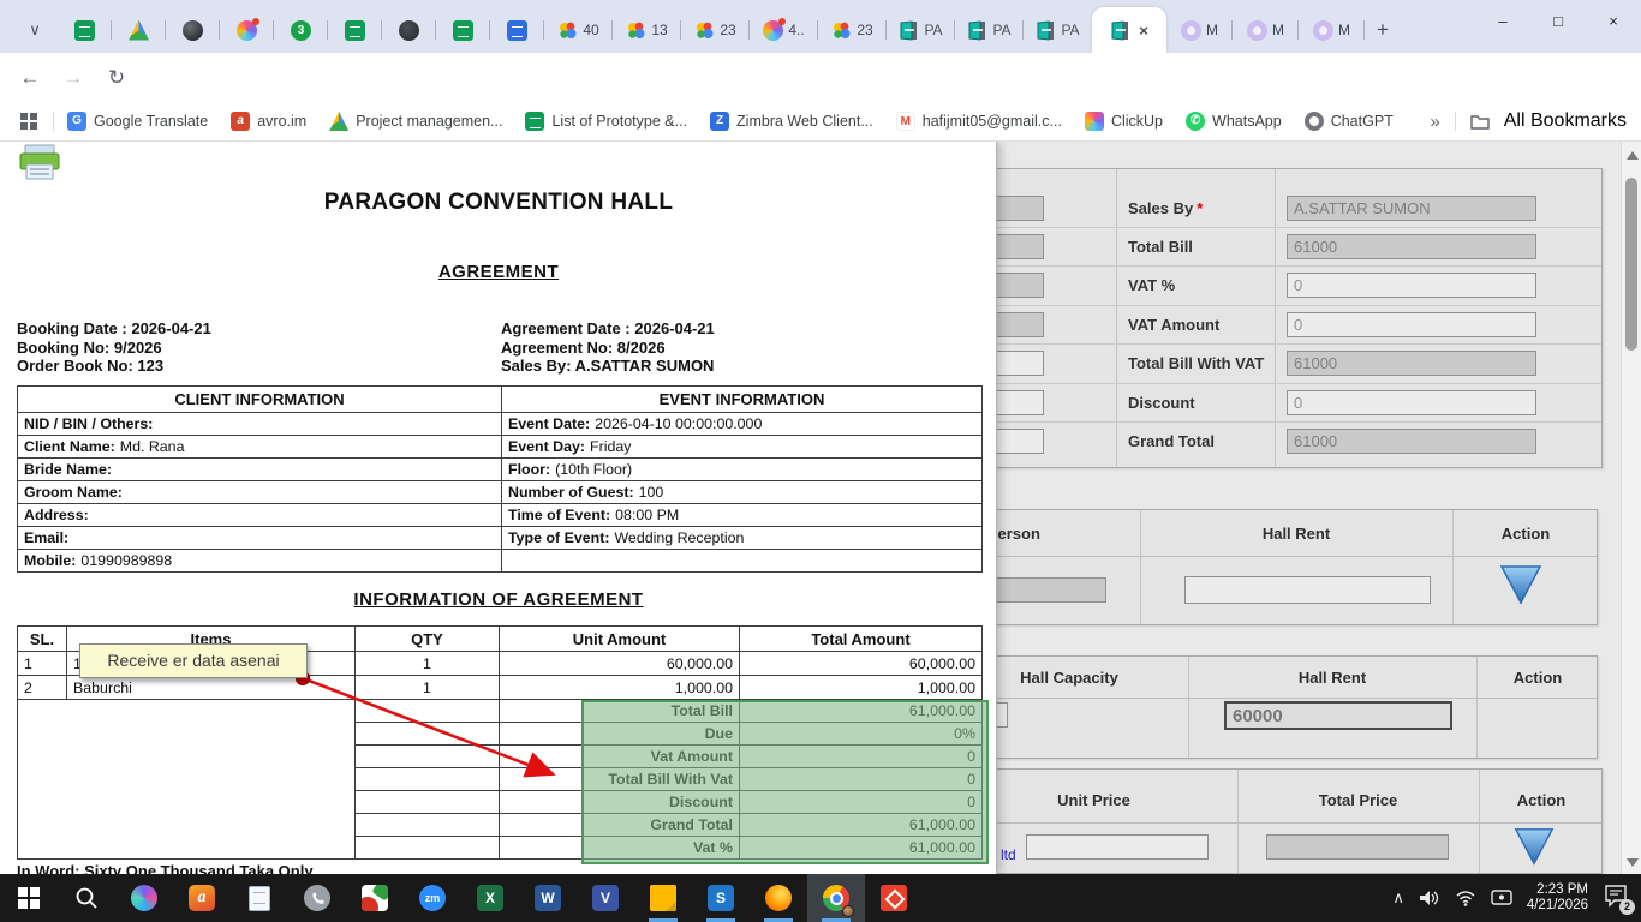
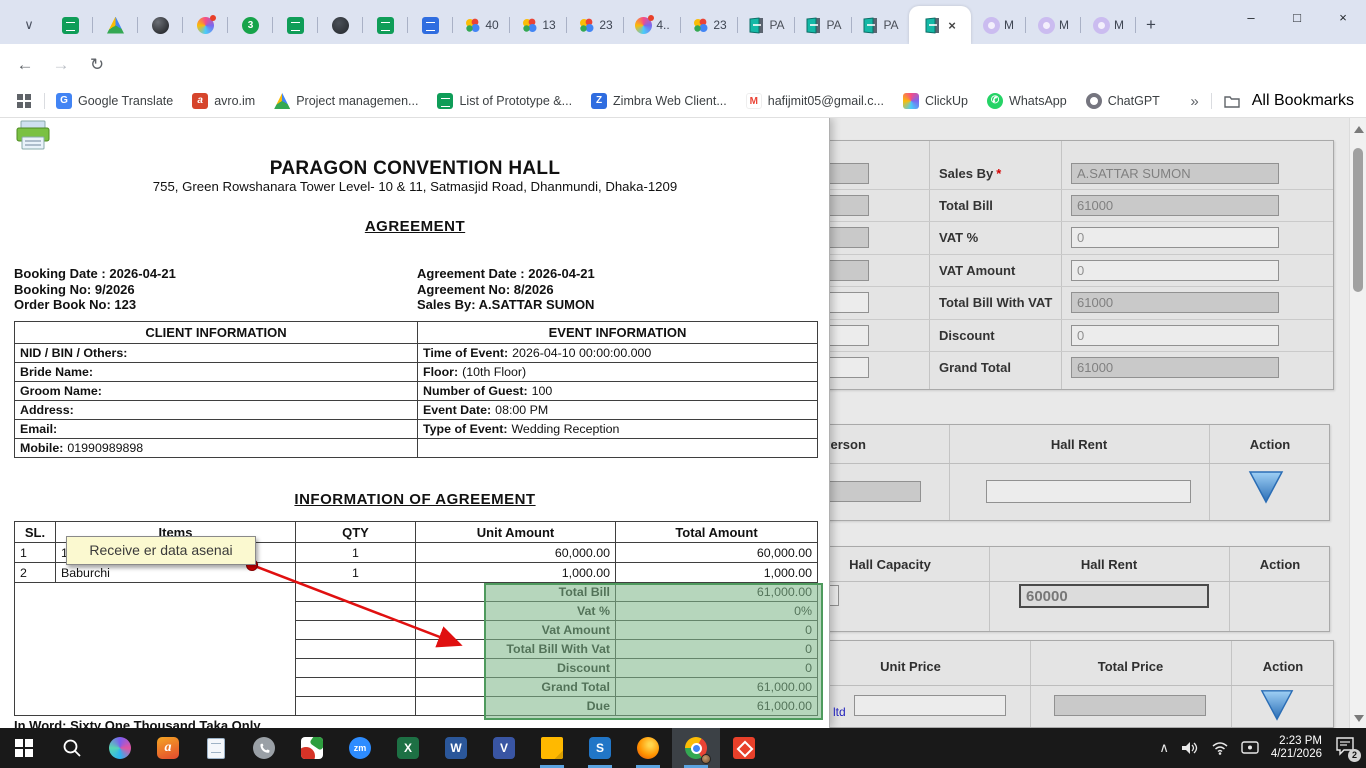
  ∨
  3
  40
  13
  23
  4..
  23
  PA
  PA
  PA
  ×
  M
  M
  M
  +
  –
  □
  ×
  ←
  →
  ↻
  G
  Google Translate
  a
  avro.im
  Project managemen...
  List of Prototype &...
  Z
  Zimbra Web Client...
  M
  hafijmit05@gmail.c...
  ClickUp
  ✆
  WhatsApp
  ChatGPT
  »
  All Bookmarks
  Sales By *
  Total Bill
  VAT %
  VAT Amount
  Total Bill With VAT
  Discount
  Grand Total
  A.SATTAR SUMON
  61000
  0
  0
  61000
  0
  61000
  erson
  Hall Rent
  Action
  Hall Capacity
  Hall Rent
  Action
  60000
  Unit Price
  Total Price
  Action
  ltd
  PARAGON CONVENTION HALL
+ 755, Green Rowshanara Tower Level- 10 & 11, Satmasjid Road, Dhanmundi, Dhaka-1209
  AGREEMENT
  Booking Date : 2026-04-21
  Booking No: 9/2026
  Order Book No: 123
  Agreement Date : 2026-04-21
  Agreement No: 8/2026
  Sales By: A.SATTAR SUMON
  CLIENT INFORMATION	EVENT INFORMATION
- NID / BIN / Others:	Event Date: 2026-04-10 00:00:00.000
+ NID / BIN / Others:	Time of Event: 2026-04-10 00:00:00.000
- Client Name: Md. Rana	Event Day: Friday
  Bride Name:	Floor: (10th Floor)
  Groom Name:	Number of Guest: 100
- Address:	Time of Event: 08:00 PM
+ Address:	Event Date: 08:00 PM
  Email:	Type of Event: Wedding Reception
  Mobile: 01990989898
  INFORMATION OF AGREEMENT
  SL.	Items	QTY	Unit Amount	Total Amount
  1	1	1	60,000.00	60,000.00
  2	Baburchi	1	1,000.00	1,000.00
  		Total Bill	61,000.00
- 	Due	0%
+ 	Vat %	0%
  	Vat Amount	0
  	Total Bill With Vat	0
  	Discount	0
  	Grand Total	61,000.00
- 	Vat %	61,000.00
+ 	Due	61,000.00
  In Word: Sixty One Thousand Taka Only
  Receive er data asenai
  a
  zm
  X
  W
  V
  S
  ∧
  2:23 PM
  4/21/2026
  2
